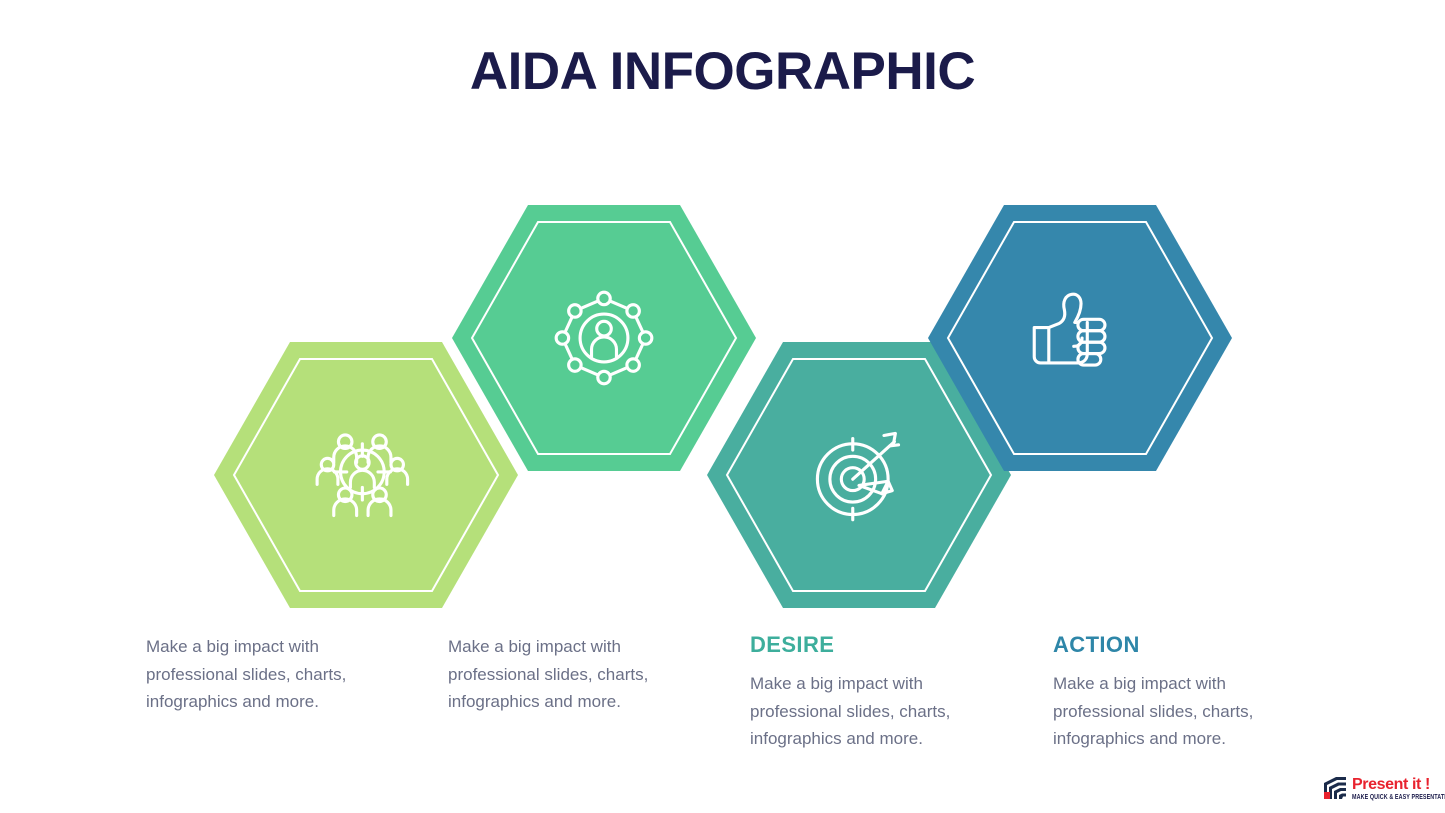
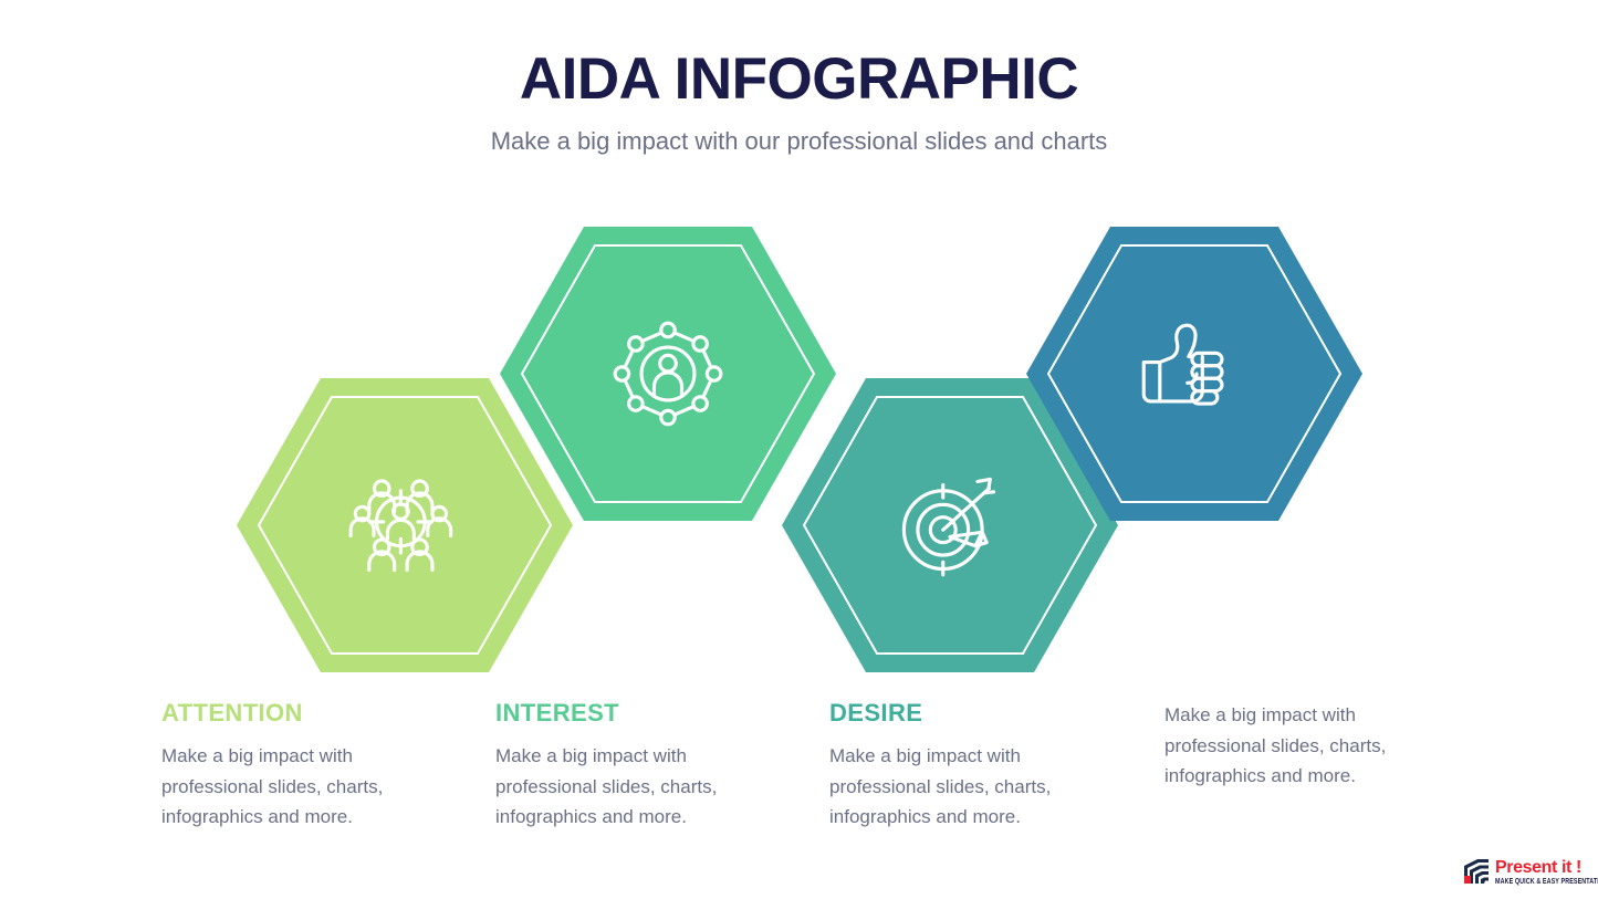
  AIDA INFOGRAPHIC
+ Make a big impact with our professional slides and charts
+ ATTENTION
  Make a big impact with professional slides, charts, infographics and more.
+ INTEREST
  Make a big impact with professional slides, charts, infographics and more.
  DESIRE
  Make a big impact with professional slides, charts, infographics and more.
- ACTION
  Make a big impact with professional slides, charts, infographics and more.
  Present it !
  MAKE QUICK & EASY PRESENTAT
